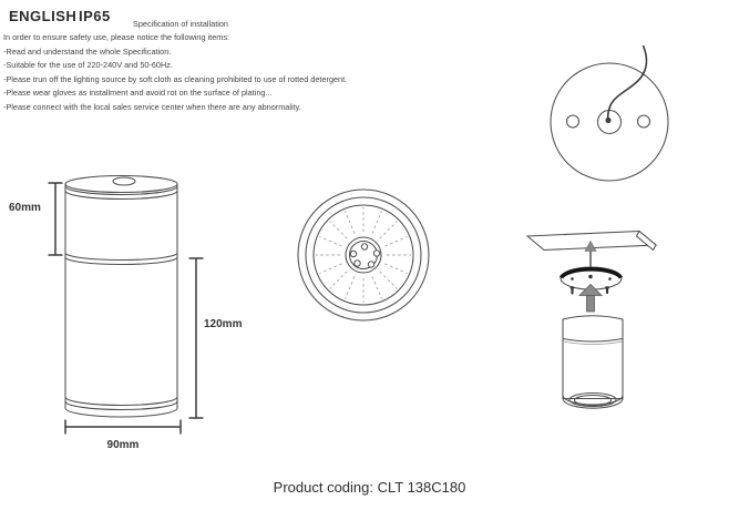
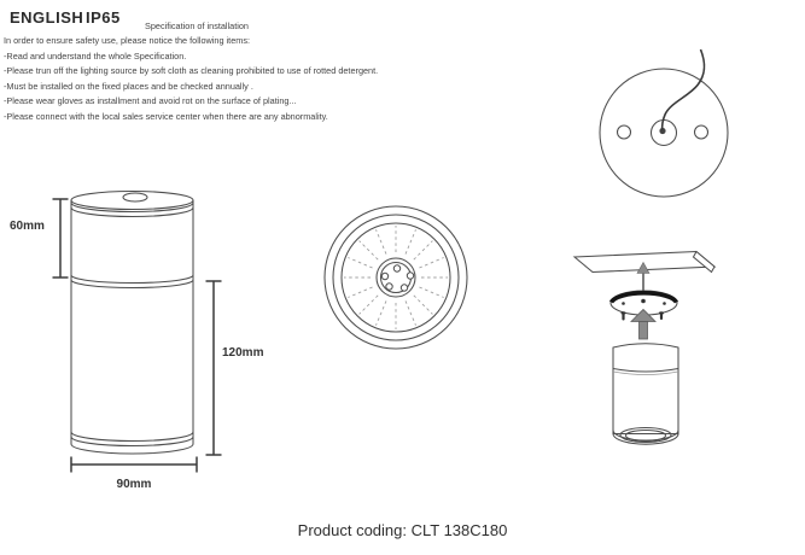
  ENGLISH
  IP65
  Specification of installation
  In order to ensure safety use, please notice the following items:
  -Read and understand the whole Specification.
- -Suitable for the use of 220-240V and 50-60Hz.
  -Please trun off the lighting source by soft cloth as cleaning prohibited to use of rotted detergent.
+ -Must be installed on the fixed places and be checked annually .
  -Please wear gloves as installment and avoid rot on the surface of plating...
  -Please connect with the local sales service center when there are any abnormality.
  60mm
  120mm
  90mm
  Product coding: CLT 138C180
